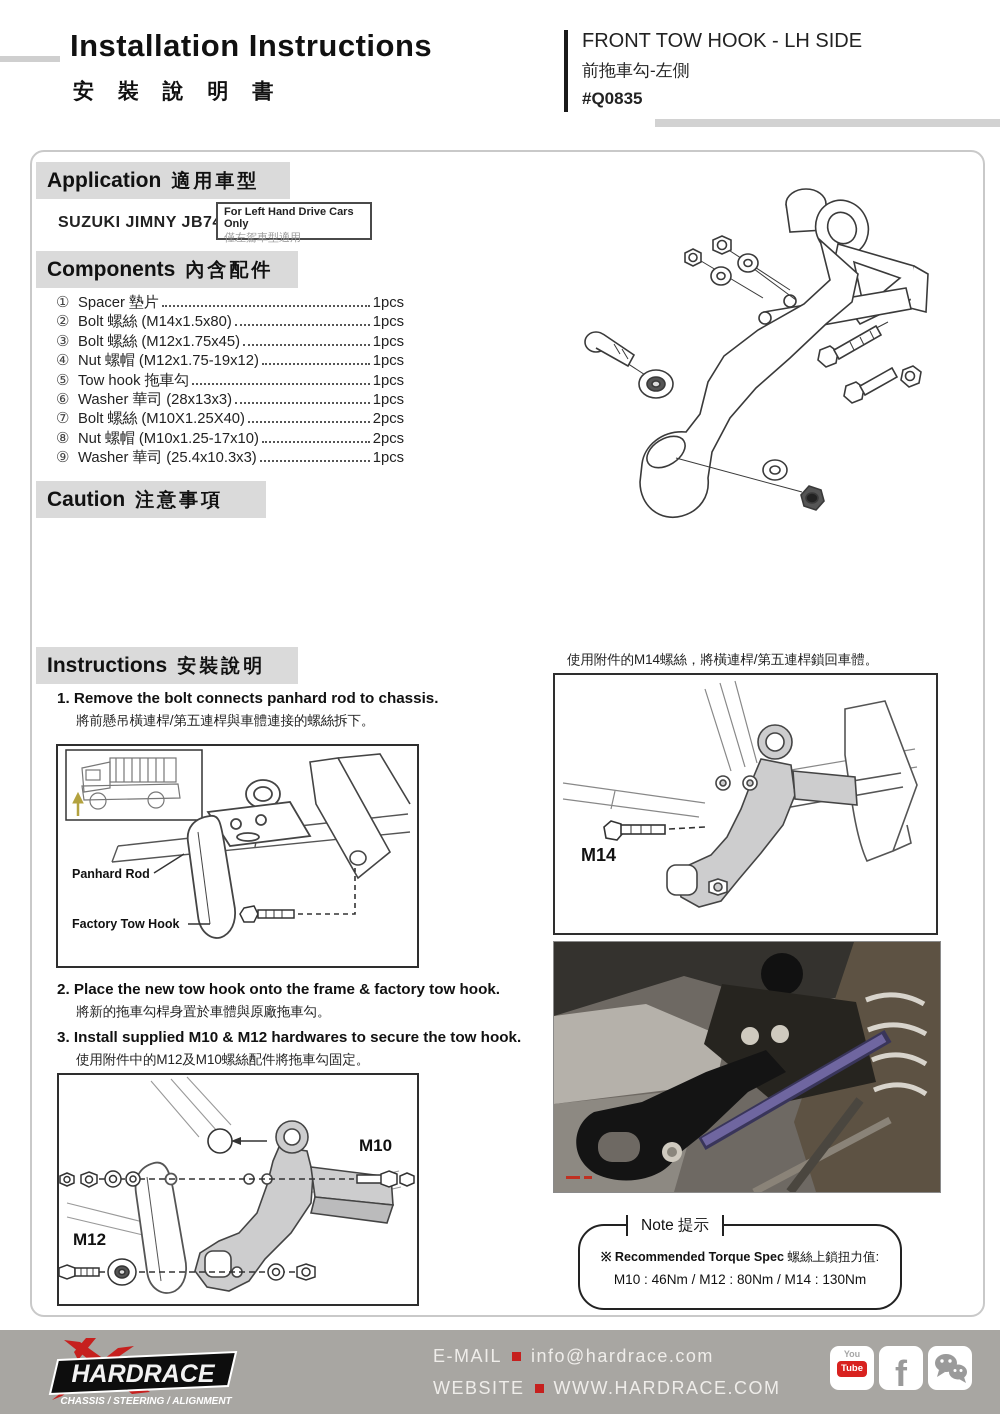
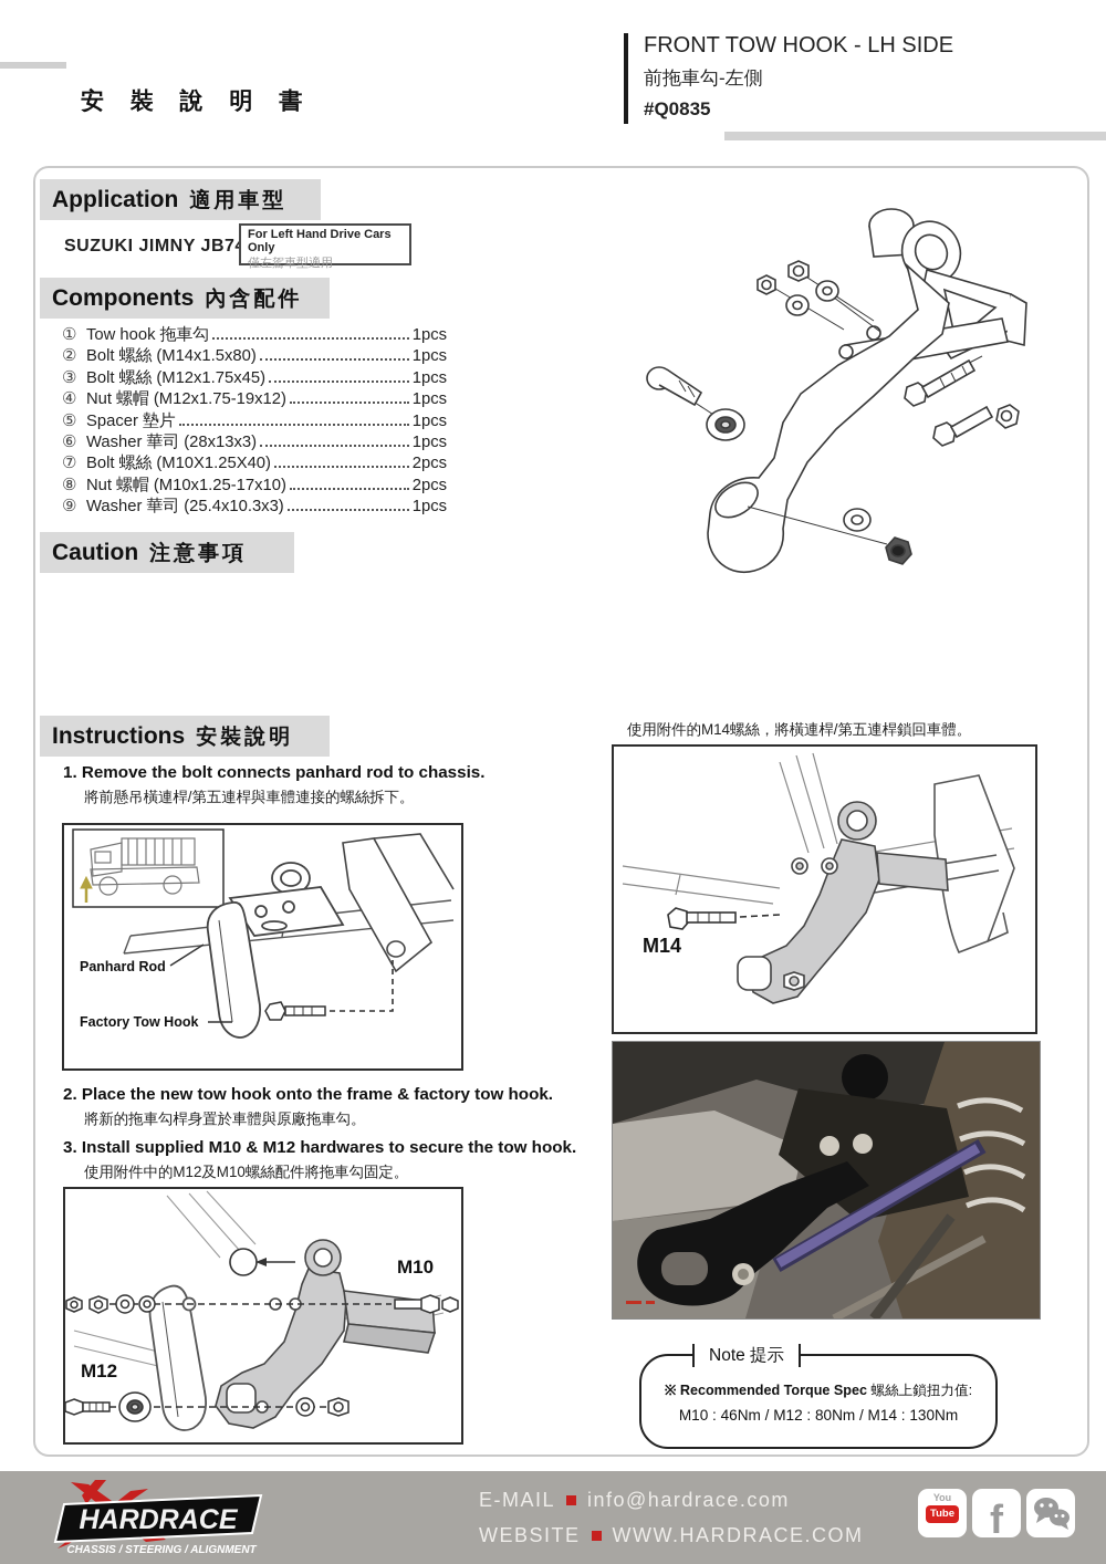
- Installation Instructions
  安 裝 說 明 書
  FRONT TOW HOOK - LH SIDE
  前拖車勾-左側
  #Q0835
  Application
  適用車型
  SUZUKI JIMNY JB7
  For Left Hand Drive Cars Only
  僅左駕車型適用
  Components
  內含配件
  ①
- Spacer 墊片
+ Tow hook 拖車勾
  1pcs
  ②
  Bolt 螺絲 (M14x1.5x80)
  1pcs
  ③
  Bolt 螺絲 (M12x1.75x45)
  1pcs
  ④
  Nut 螺帽 (M12x1.75-19x12)
  1pcs
  ⑤
- Tow hook 拖車勾
+ Spacer 墊片
  1pcs
  ⑥
  Washer 華司 (28x13x3)
  1pcs
  ⑦
  Bolt 螺絲 (M10X1.25X40)
  2pcs
  ⑧
  Nut 螺帽 (M10x1.25-17x10)
  2pcs
  ⑨
  Washer 華司 (25.4x10.3x3)
  1pcs
  Caution
  注意事項
  Instructions
  安裝說明
  1. Remove the bolt connects panhard rod to chassis.
  將前懸吊橫連桿/第五連桿與車體連接的螺絲拆下。
  Panhard Rod
  Factory Tow Hook
  2. Place the new tow hook onto the frame & factory tow hook.
  將新的拖車勾桿身置於車體與原廠拖車勾。
  3. Install supplied M10 & M12 hardwares to secure the tow hook.
  使用附件中的M12及M10螺絲配件將拖車勾固定。
  M10
  M12
  使用附件的M14螺絲，將橫連桿/第五連桿鎖回車體。
  M14
  Note 提示
  ※ Recommended Torque Spec 螺絲上鎖扭力值:
  M10 : 46Nm / M12 : 80Nm / M14 : 130Nm
  HARDRACE
  CHASSIS / STEERING / ALIGNMENT
  E-MAIL
  info@hardrace.com
  WEBSITE
  WWW.HARDRACE.COM
  You
  Tube
  f
